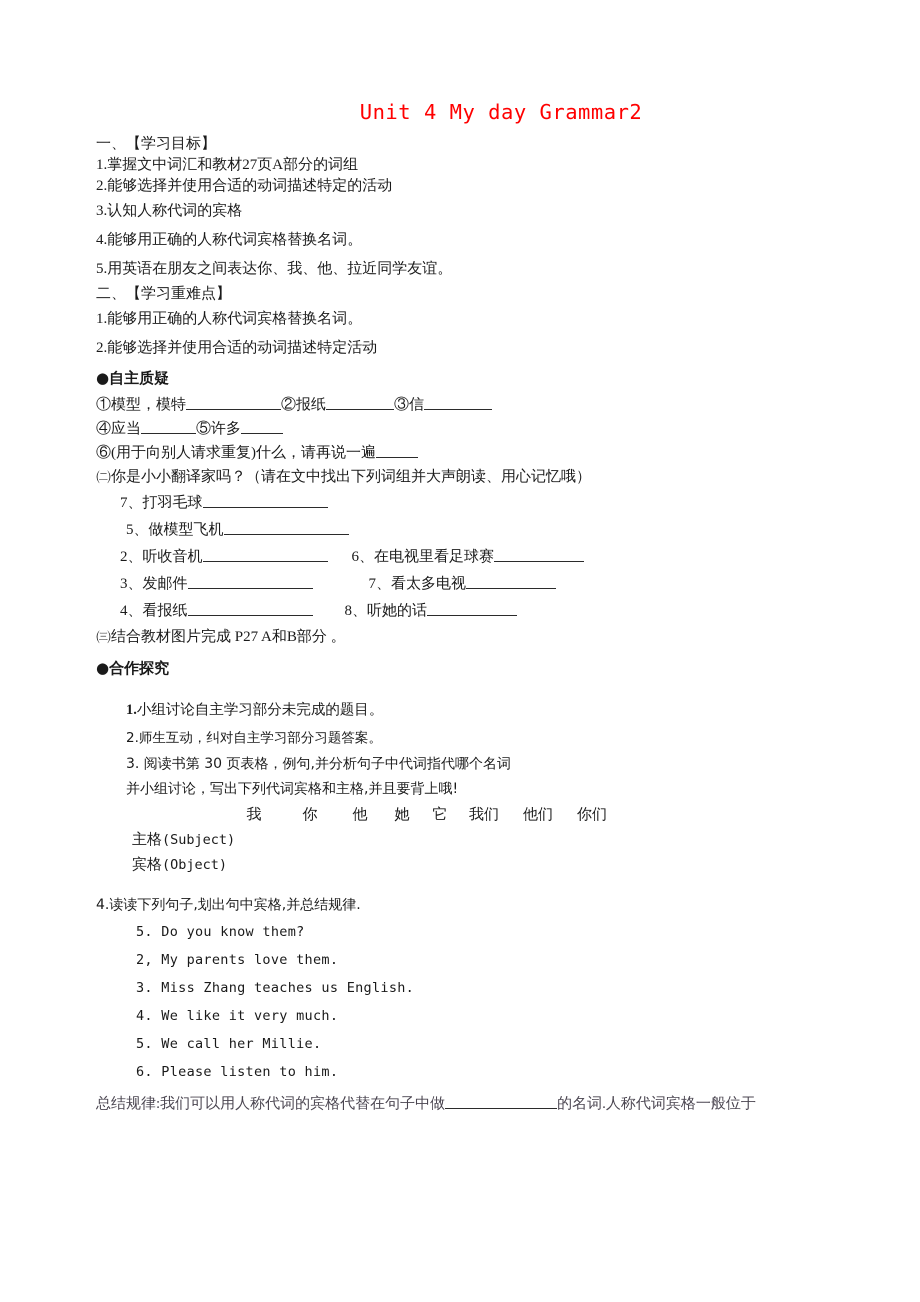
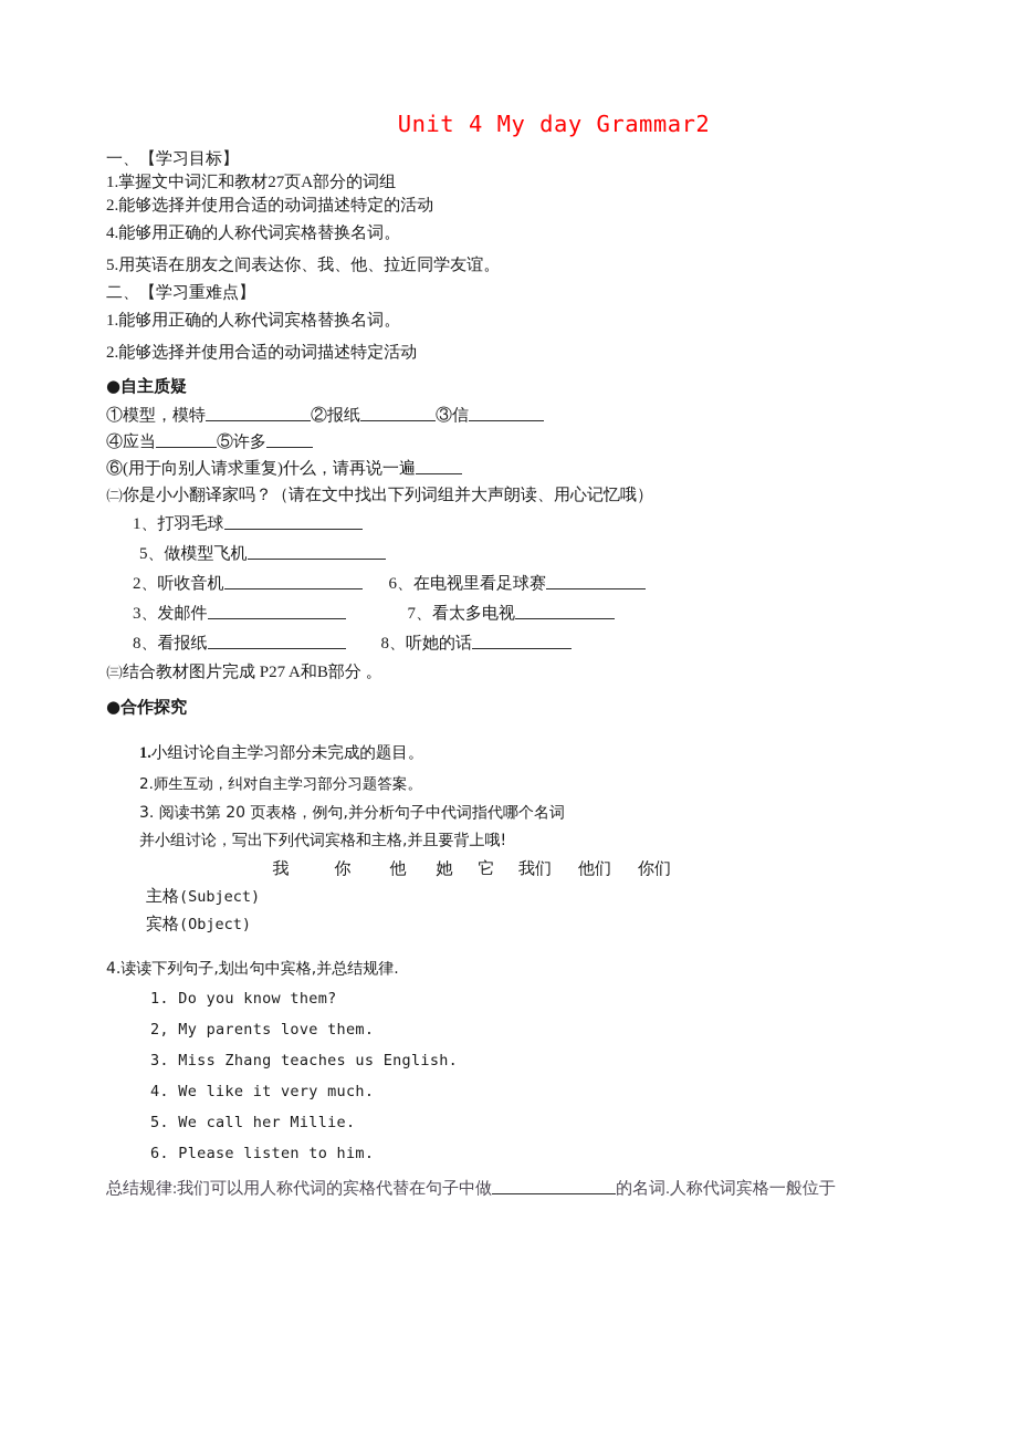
  Unit 4 My day Grammar2
  一、【学习目标】
  1.掌握文中词汇和教材27页A部分的词组
  2.能够选择并使用合适的动词描述特定的活动
- 3.认知人称代词的宾格
  4.能够用正确的人称代词宾格替换名词。
  5.用英语在朋友之间表达你、我、他、拉近同学友谊。
  二、【学习重难点】
  1.能够用正确的人称代词宾格替换名词。
  2.能够选择并使用合适的动词描述特定活动
  ●自主质疑
  ①模型，模特 ②报纸 ③信
  ④应当 ⑤许多
  ⑥(用于向别人请求重复)什么，请再说一遍
  ㈡你是小小翻译家吗？（请在文中找出下列词组并大声朗读、用心记忆哦）
- 7、打羽毛球
+ 1、打羽毛球
  5、做模型飞机
  2、听收音机 6、在电视里看足球赛
  3、发邮件 7、看太多电视
- 4、看报纸 8、听她的话
+ 8、看报纸 8、听她的话
  ㈢结合教材图片完成 P27 A和B部分 。
  ●合作探究
  1.小组讨论自主学习部分未完成的题目。
  2.师生互动，纠对自主学习部分习题答案。
- 3. 阅读书第 30 页表格，例句,并分析句子中代词指代哪个名词
+ 3. 阅读书第 20 页表格，例句,并分析句子中代词指代哪个名词
  并小组讨论，写出下列代词宾格和主格,并且要背上哦!
  我 你 他 她 它 我们 他们 你们
  主格(Subject)
  宾格(Object)
  4.读读下列句子,划出句中宾格,并总结规律.
- 5. Do you know them?
+ 1. Do you know them?
  2, My parents love them.
  3. Miss Zhang teaches us English.
  4. We like it very much.
  5. We call her Millie.
  6. Please listen to him.
  总结规律:我们可以用人称代词的宾格代替在句子中做 的名词.人称代词宾格一般位于
